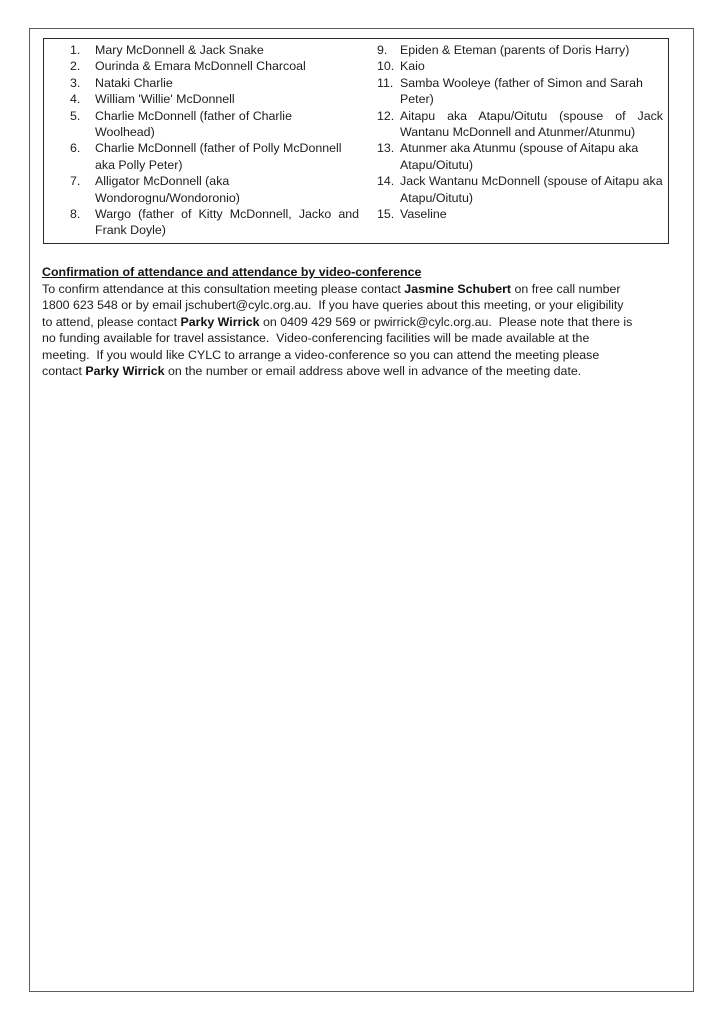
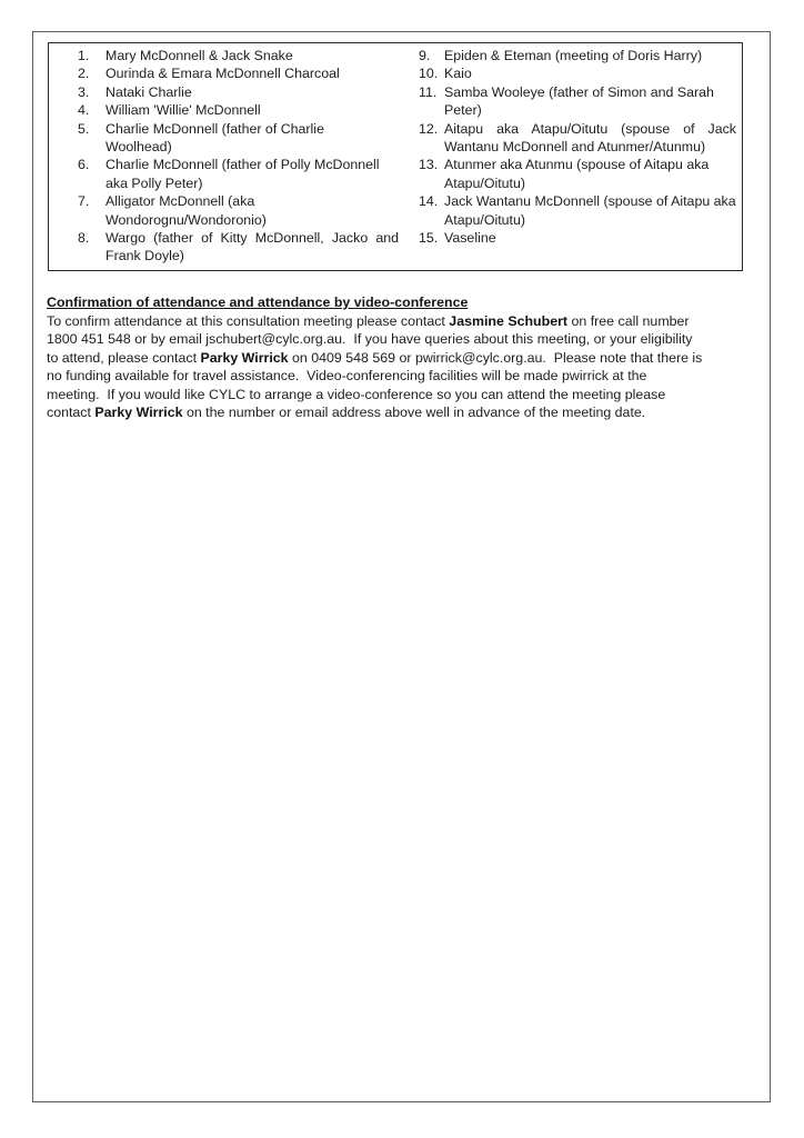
  1.
  Mary McDonnell & Jack Snake
  2.
  Ourinda & Emara McDonnell Charcoal
  3.
  Nataki Charlie
  4.
  William 'Willie' McDonnell
  5.
  Charlie McDonnell (father of Charlie
  Woolhead)
  6.
  Charlie McDonnell (father of Polly McDonnell
  aka Polly Peter)
  7.
  Alligator McDonnell (aka
  Wondorognu/Wondoronio)
  8.
  Wargo (father of Kitty McDonnell, Jacko and
  Frank Doyle)
  9.
- Epiden & Eteman (parents of Doris Harry)
+ Epiden & Eteman (meeting of Doris Harry)
  10.
  Kaio
  11.
  Samba Wooleye (father of Simon and Sarah
  Peter)
  12.
  Aitapu aka Atapu/Oitutu (spouse of Jack
  Wantanu McDonnell and Atunmer/Atunmu)
  13.
  Atunmer aka Atunmu (spouse of Aitapu aka
  Atapu/Oitutu)
  14.
  Jack Wantanu McDonnell (spouse of Aitapu aka
  Atapu/Oitutu)
  15.
  Vaseline
  Confirmation of attendance and attendance by video-conference
  To confirm attendance at this consultation meeting please contact Jasmine Schubert on free call number
- 1800 623 548 or by email jschubert@cylc.org.au. If you have queries about this meeting, or your eligibility
+ 1800 451 548 or by email jschubert@cylc.org.au. If you have queries about this meeting, or your eligibility
- to attend, please contact Parky Wirrick on 0409 429 569 or pwirrick@cylc.org.au. Please note that there is
+ to attend, please contact Parky Wirrick on 0409 548 569 or pwirrick@cylc.org.au. Please note that there is
- no funding available for travel assistance. Video-conferencing facilities will be made available at the
+ no funding available for travel assistance. Video-conferencing facilities will be made pwirrick at the
  meeting. If you would like CYLC to arrange a video-conference so you can attend the meeting please
  contact Parky Wirrick on the number or email address above well in advance of the meeting date.
